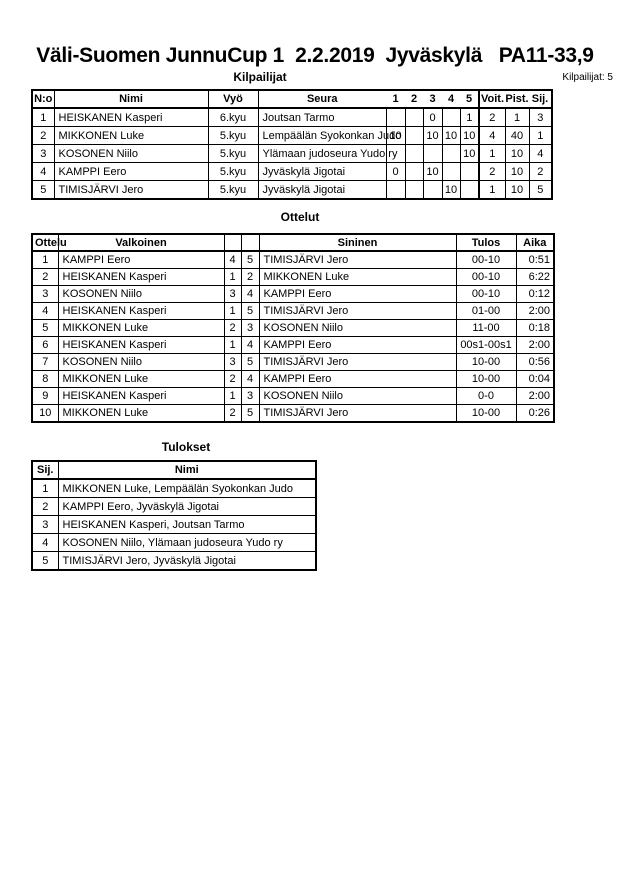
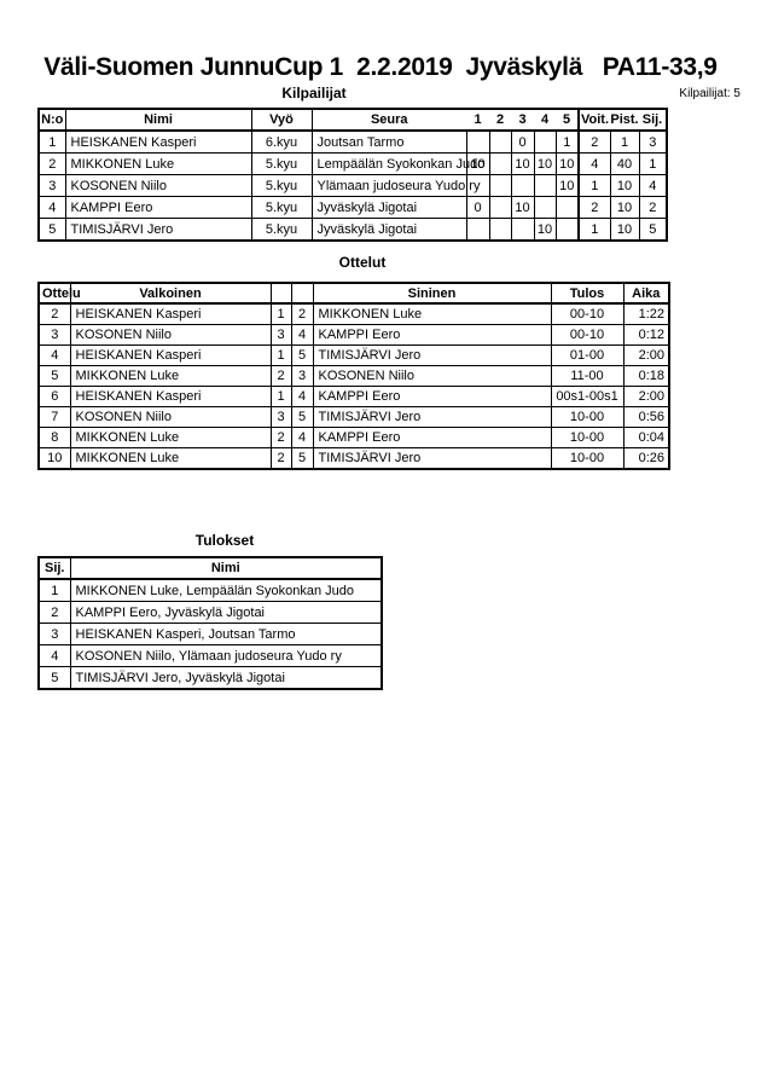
  Väli-Suomen JunnuCup 1 2.2.2019 Jyväskylä PA11-33,9
  Kilpailijat
  Kilpailijat: 5
  N:o	Nimi	Vyö	Seura	1	2	3	4	5	Voit.	Pist.	Sij.
  1	HEISKANEN Kasperi	6.kyu	Joutsan Tarmo			0		1	2	1	3
  2	MIKKONEN Luke	5.kyu	Lempäälän Syokonkan Ju	10		10	10	10	4	40	1
  3	KOSONEN Niilo	5.kyu	Ylämaan judoseura Yudo ry					10	1	10	4
  4	KAMPPI Eero	5.kyu	Jyväskylä Jigotai	0		10			2	10	2
  5	TIMISJÄRVI Jero	5.kyu	Jyväskylä Jigotai				10		1	10	5
  Ottelut
  Ottelu	Valkoinen			Sininen	Tulos	Aika
- 1	KAMPPI Eero	4	5	TIMISJÄRVI Jero	00-10	0:51
- 2	HEISKANEN Kasperi	1	2	MIKKONEN Luke	00-10	6:22
+ 2	HEISKANEN Kasperi	1	2	MIKKONEN Luke	00-10	1:22
  3	KOSONEN Niilo	3	4	KAMPPI Eero	00-10	0:12
  4	HEISKANEN Kasperi	1	5	TIMISJÄRVI Jero	01-00	2:00
  5	MIKKONEN Luke	2	3	KOSONEN Niilo	11-00	0:18
  6	HEISKANEN Kasperi	1	4	KAMPPI Eero	00s1-00s1	2:00
  7	KOSONEN Niilo	3	5	TIMISJÄRVI Jero	10-00	0:56
  8	MIKKONEN Luke	2	4	KAMPPI Eero	10-00	0:04
- 9	HEISKANEN Kasperi	1	3	KOSONEN Niilo	0-0	2:00
  10	MIKKONEN Luke	2	5	TIMISJÄRVI Jero	10-00	0:26
  Tulokset
  Sij.	Nimi
  1	MIKKONEN Luke, Lempäälän Syokonkan Judo
  2	KAMPPI Eero, Jyväskylä Jigotai
  3	HEISKANEN Kasperi, Joutsan Tarmo
  4	KOSONEN Niilo, Ylämaan judoseura Yudo ry
  5	TIMISJÄRVI Jero, Jyväskylä Jigotai
